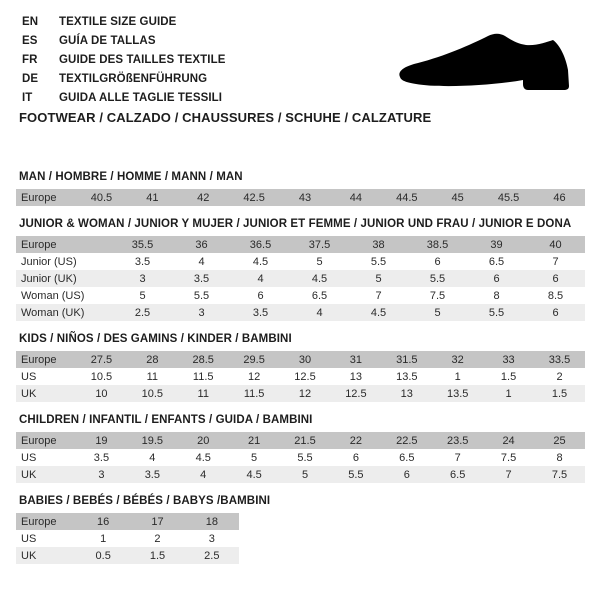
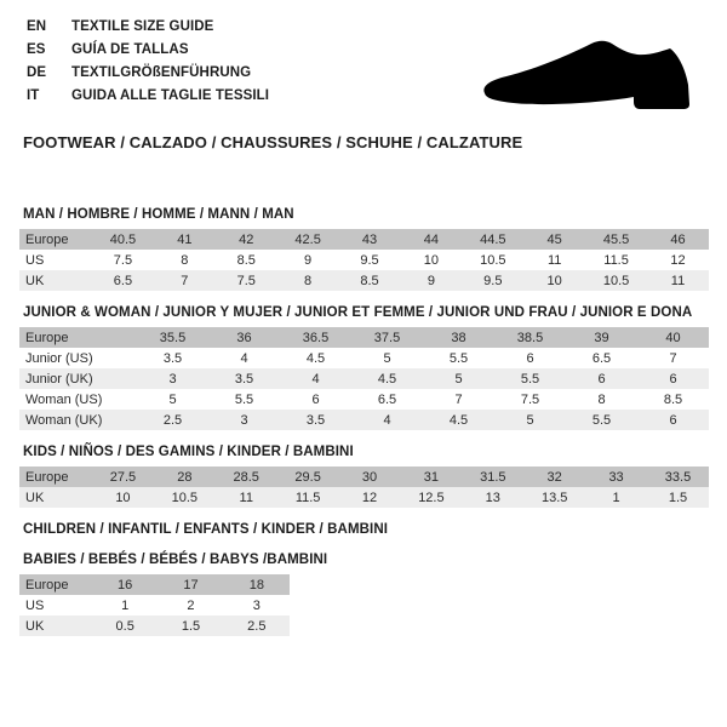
  EN
  TEXTILE SIZE GUIDE
  ES
  GUÍA DE TALLAS
- FR
- GUIDE DES TAILLES TEXTILE
  DE
  TEXTILGRÖßENFÜHRUNG
  IT
  GUIDA ALLE TAGLIE TESSILI
  FOOTWEAR / CALZADO / CHAUSSURES / SCHUHE / CALZATURE
  MAN / HOMBRE / HOMME / MANN / MAN
  Europe	40.5	41	42	42.5	43	44	44.5	45	45.5	46
+ US	7.5	8	8.5	9	9.5	10	10.5	11	11.5	12
+ UK	6.5	7	7.5	8	8.5	9	9.5	10	10.5	11
  JUNIOR & WOMAN / JUNIOR Y MUJER / JUNIOR ET FEMME / JUNIOR UND FRAU / JUNIOR E DONA
  Europe	35.5	36	36.5	37.5	38	38.5	39	40
  Junior (US)	3.5	4	4.5	5	5.5	6	6.5	7
  Junior (UK)	3	3.5	4	4.5	5	5.5	6	6
  Woman (US)	5	5.5	6	6.5	7	7.5	8	8.5
  Woman (UK)	2.5	3	3.5	4	4.5	5	5.5	6
  KIDS / NIÑOS / DES GAMINS / KINDER / BAMBINI
  Europe	27.5	28	28.5	29.5	30	31	31.5	32	33	33.5
- US	10.5	11	11.5	12	12.5	13	13.5	1	1.5	2
  UK	10	10.5	11	11.5	12	12.5	13	13.5	1	1.5
- CHILDREN / INFANTIL / ENFANTS / GUIDA / BAMBINI
+ CHILDREN / INFANTIL / ENFANTS / KINDER / BAMBINI
- Europe	19	19.5	20	21	21.5	22	22.5	23.5	24	25
- US	3.5	4	4.5	5	5.5	6	6.5	7	7.5	8
- UK	3	3.5	4	4.5	5	5.5	6	6.5	7	7.5
  BABIES / BEBÉS / BÉBÉS / BABYS /BAMBINI
  Europe	16	17	18
  US	1	2	3
  UK	0.5	1.5	2.5
